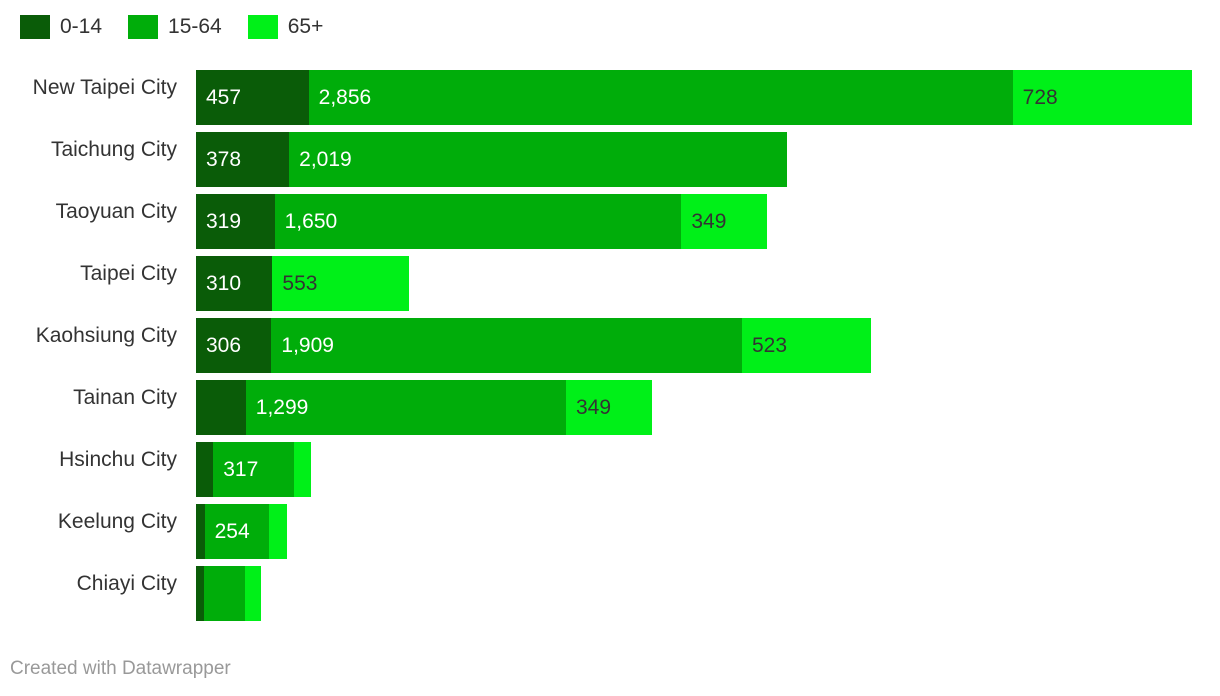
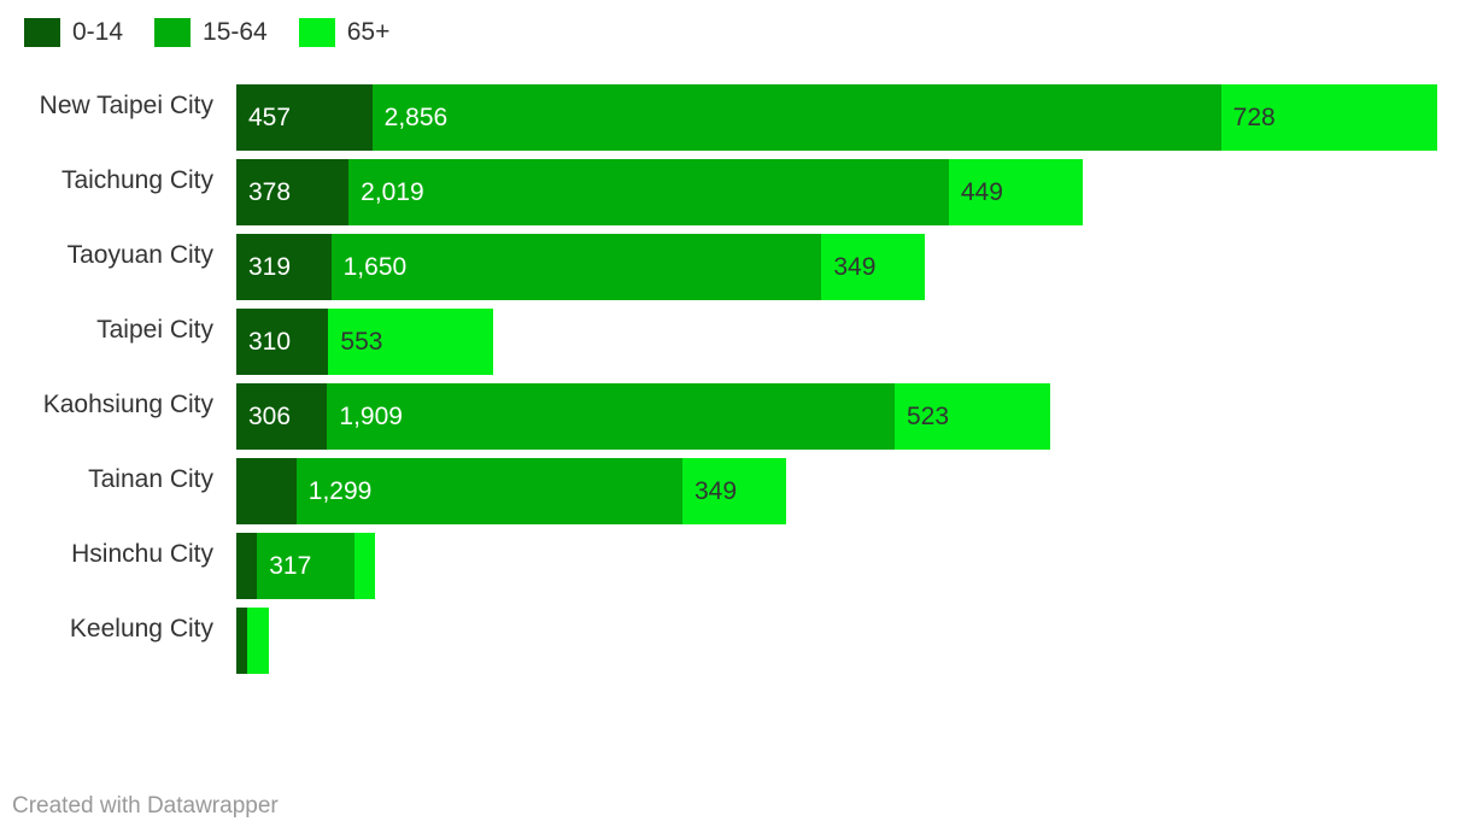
  0-14
  15-64
  65+
  New Taipei City
  457
  2,856
  728
  Taichung City
  378
  2,019
+ 449
  Taoyuan City
  319
  1,650
  349
  Taipei City
  310
  553
  Kaohsiung City
  306
  1,909
  523
  Tainan City
  1,299
  349
  Hsinchu City
  317
  Keelung City
- 254
- Chiayi City
  Created with Datawrapper
